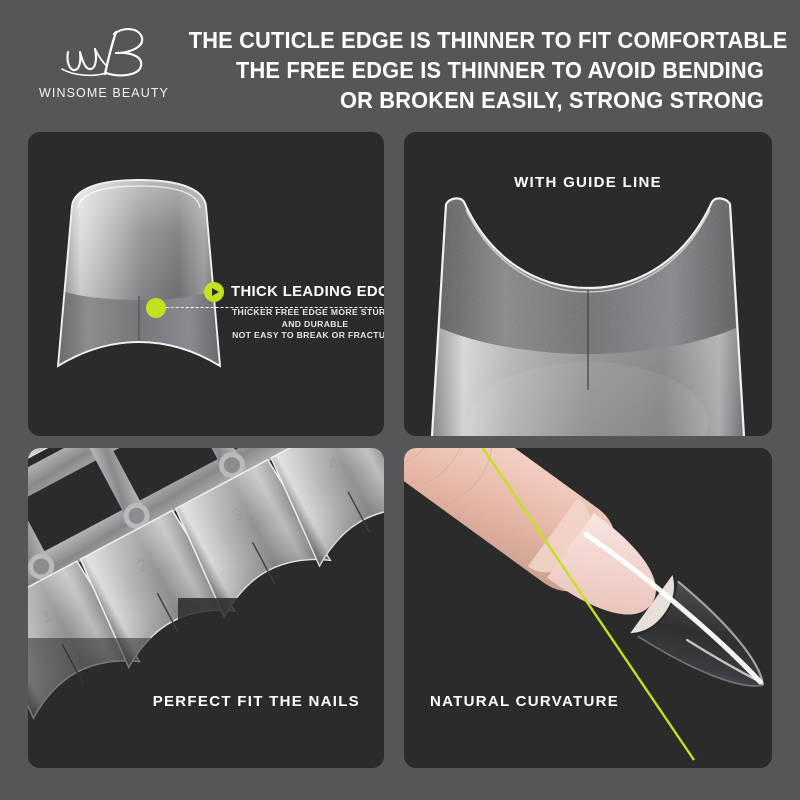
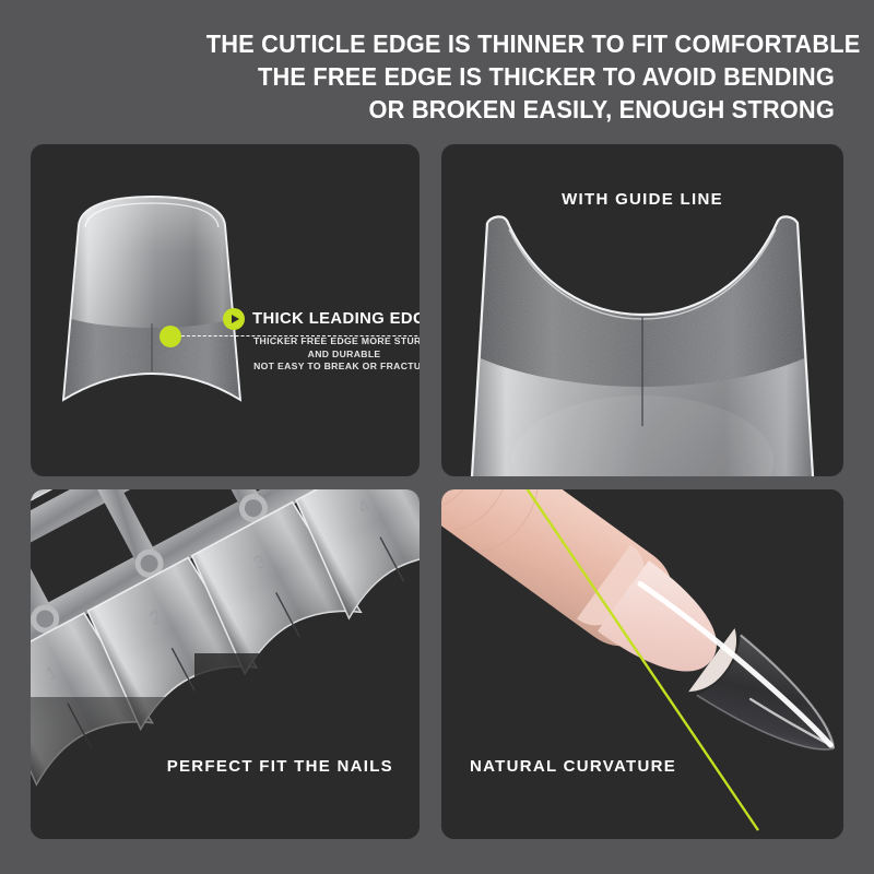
- WINSOME BEAUTY
  THE CUTICLE EDGE IS THINNER TO FIT COMFORTABLE
- THE FREE EDGE IS THINNER TO AVOID BENDING
+ THE FREE EDGE IS THICKER TO AVOID BENDING
- OR BROKEN EASILY, STRONG STRONG
+ OR BROKEN EASILY, ENOUGH STRONG
  THICK LEADING EDG
  THICKER FREE EDGE MORE STUR
  AND DURABLE
  NOT EASY TO BREAK OR FRACTU
  WITH GUIDE LINE
  PERFECT FIT THE NAILS
  NATURAL CURVATURE
